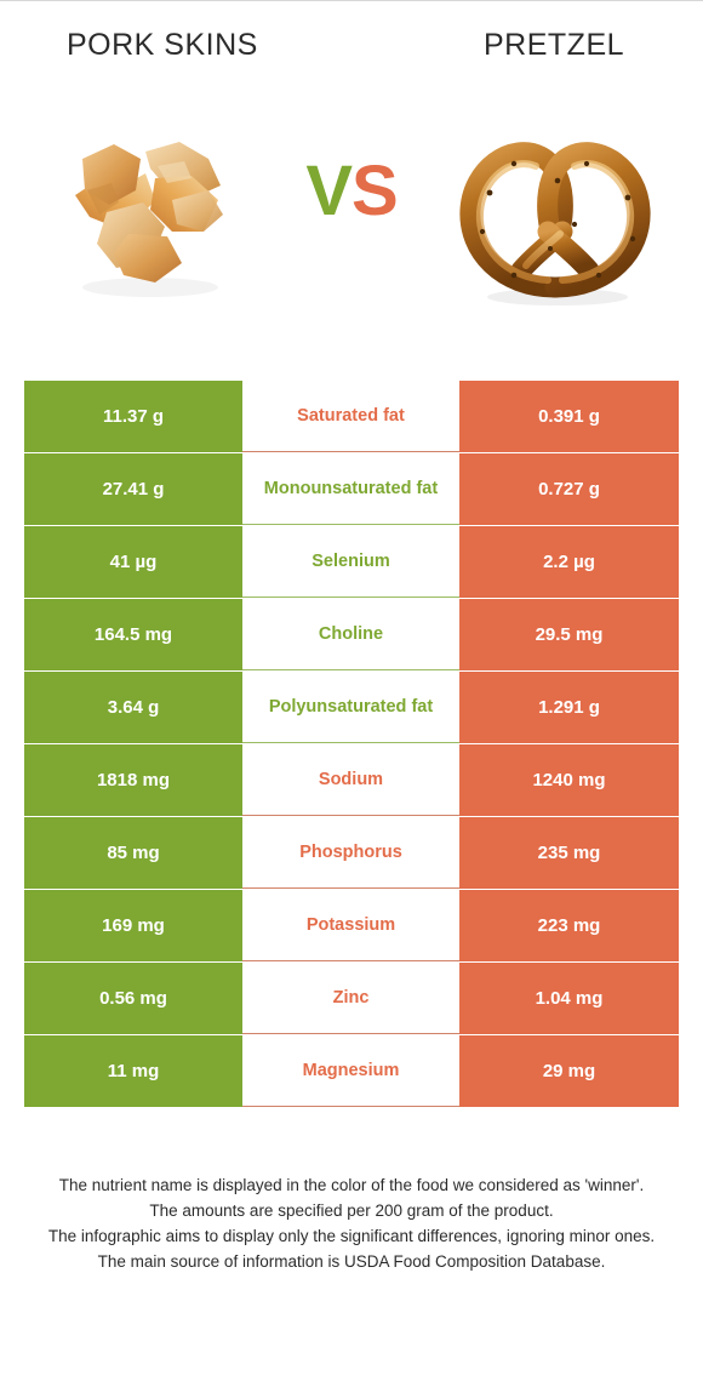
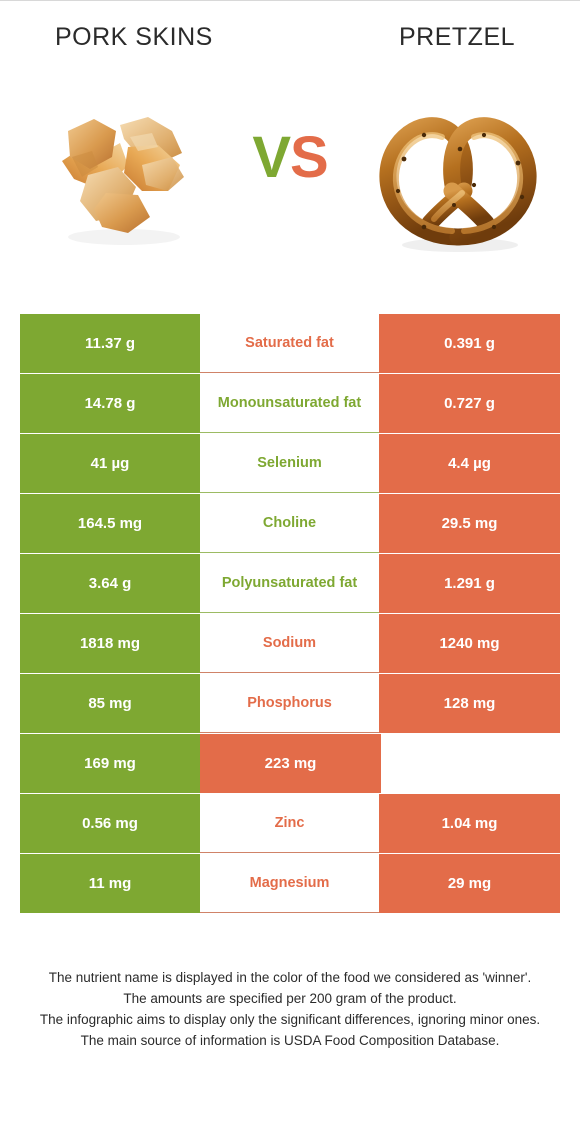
  PORK SKINS
  PRETZEL
  VS
  11.37 g
  Saturated fat
  0.391 g
- 27.41 g
+ 14.78 g
  Monounsaturated fat
  0.727 g
  41 µg
  Selenium
- 2.2 µg
+ 4.4 µg
  164.5 mg
  Choline
  29.5 mg
  3.64 g
  Polyunsaturated fat
  1.291 g
  1818 mg
  Sodium
  1240 mg
  85 mg
  Phosphorus
- 235 mg
+ 128 mg
  169 mg
- Potassium
  223 mg
  0.56 mg
  Zinc
  1.04 mg
  11 mg
  Magnesium
  29 mg
  The nutrient name is displayed in the color of the food we considered as 'winner'.
  The amounts are specified per 200 gram of the product.
  The infographic aims to display only the significant differences, ignoring minor ones.
  The main source of information is USDA Food Composition Database.
